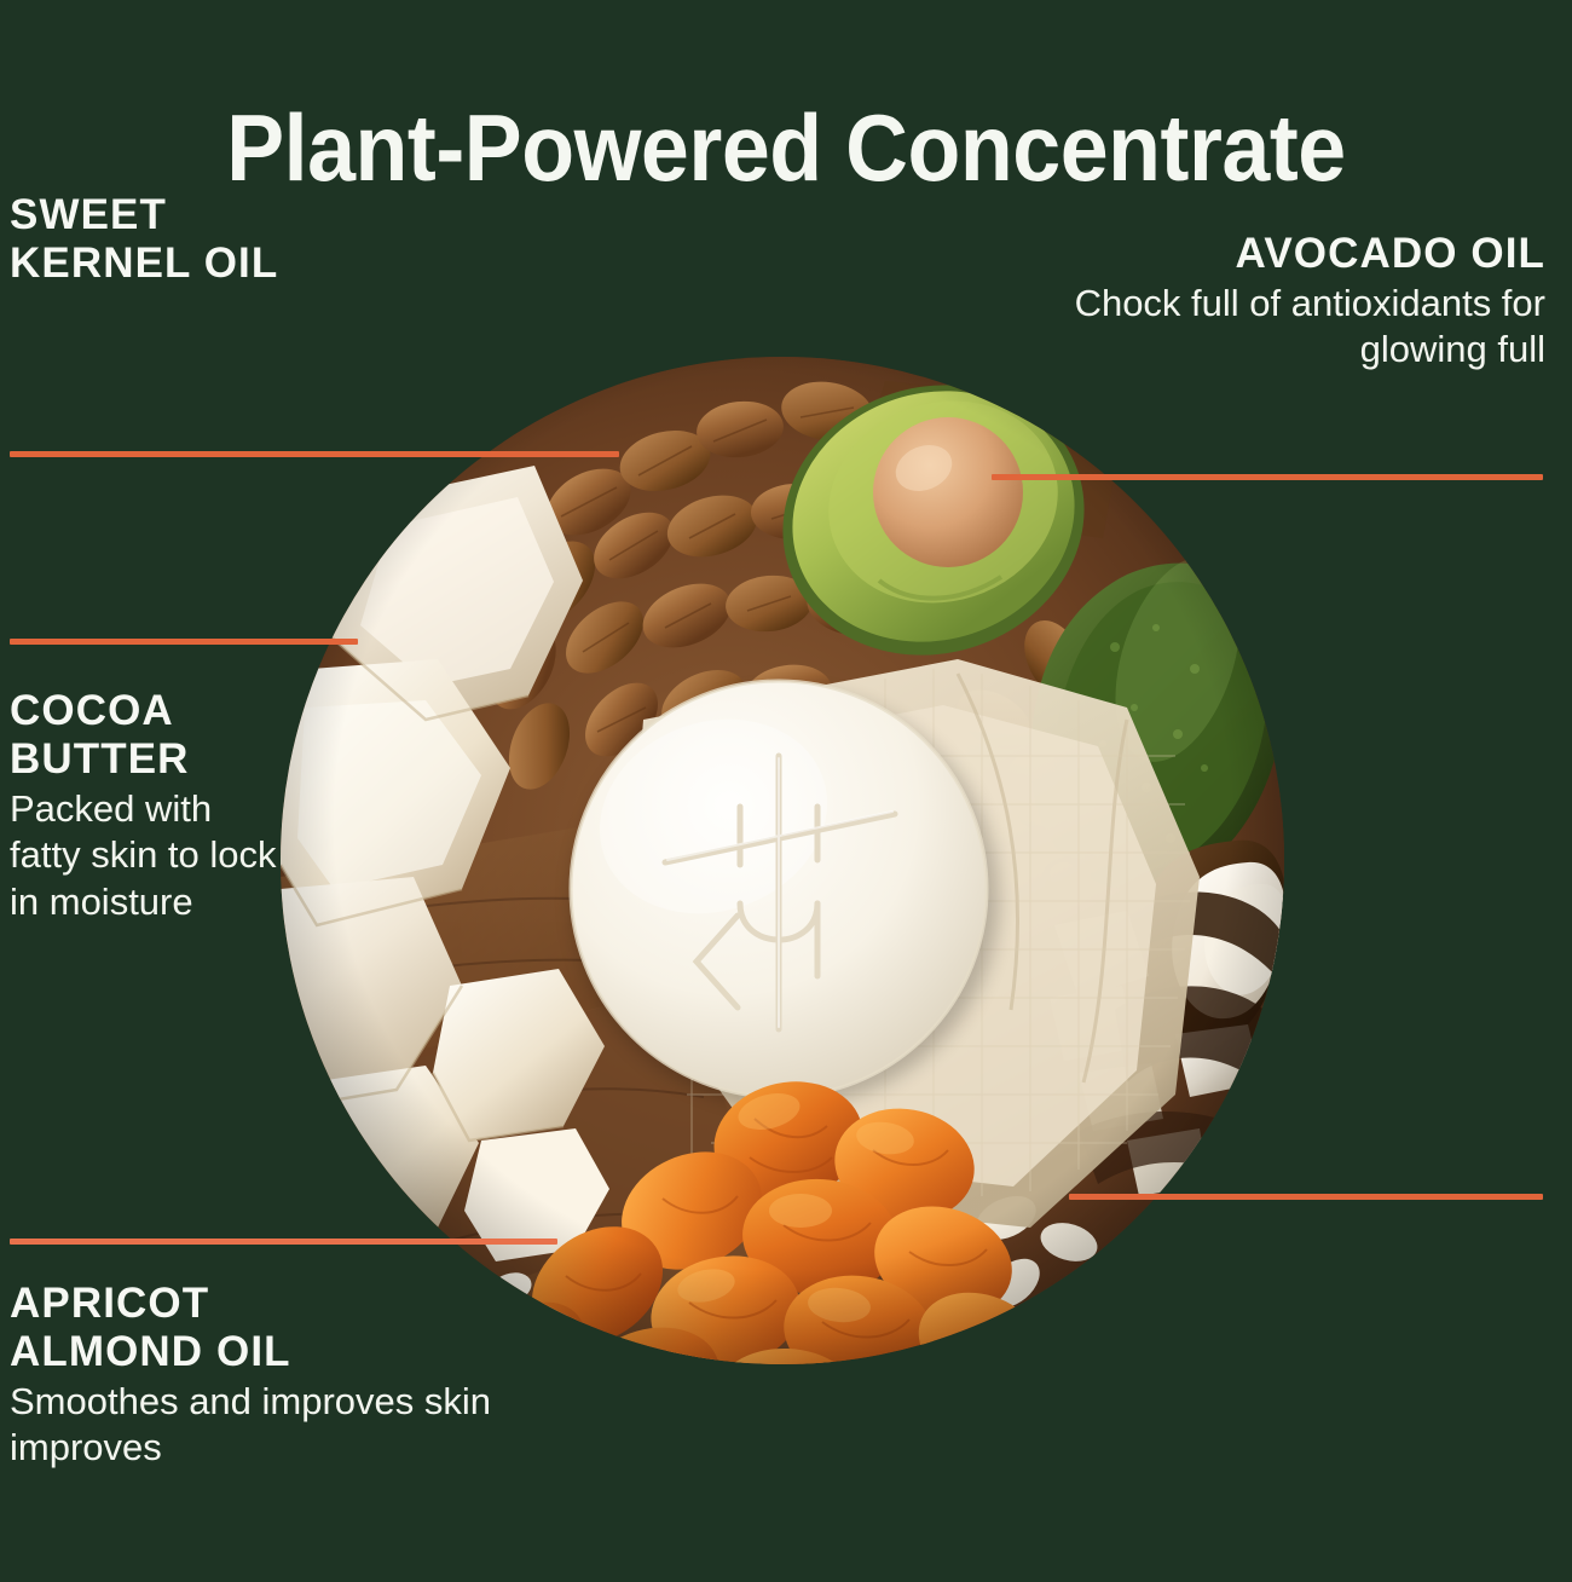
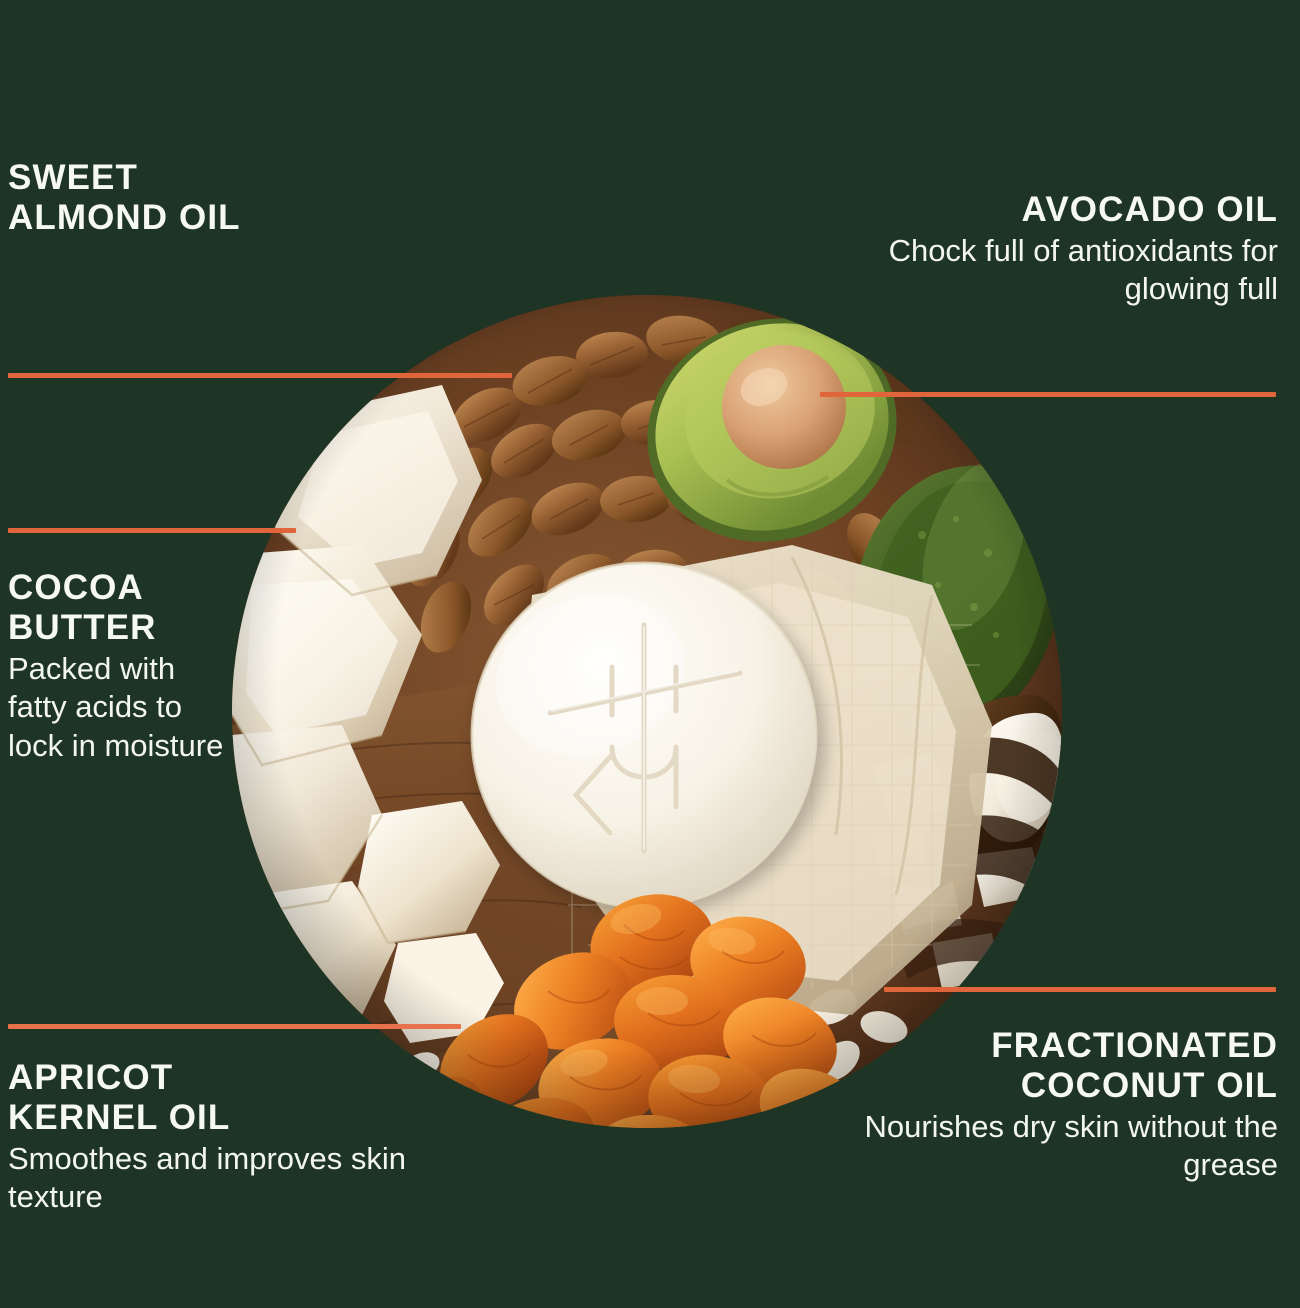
- Plant-Powered Concentrate
  SWEET
- KERNEL OIL
+ ALMOND OIL
  AVOCADO OIL
  Chock full of antioxidants for glowing full
  COCOA
  BUTTER
- Packed with fatty skin to lock in moisture
+ Packed with fatty acids to lock in moisture
  APRICOT
- ALMOND OIL
+ KERNEL OIL
- Smoothes and improves skin improves
+ Smoothes and improves skin texture
+ FRACTIONATED
+ COCONUT OIL
+ Nourishes dry skin without the grease
